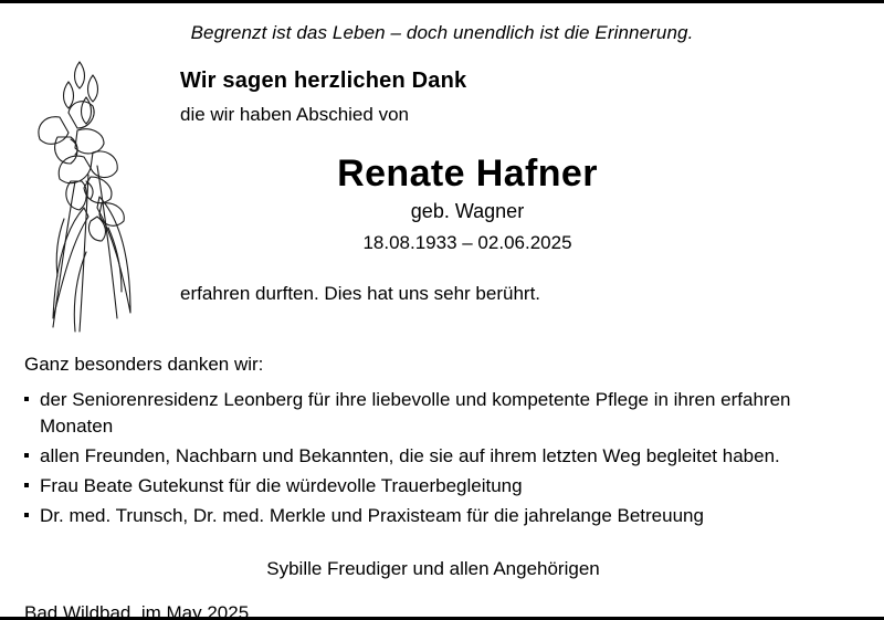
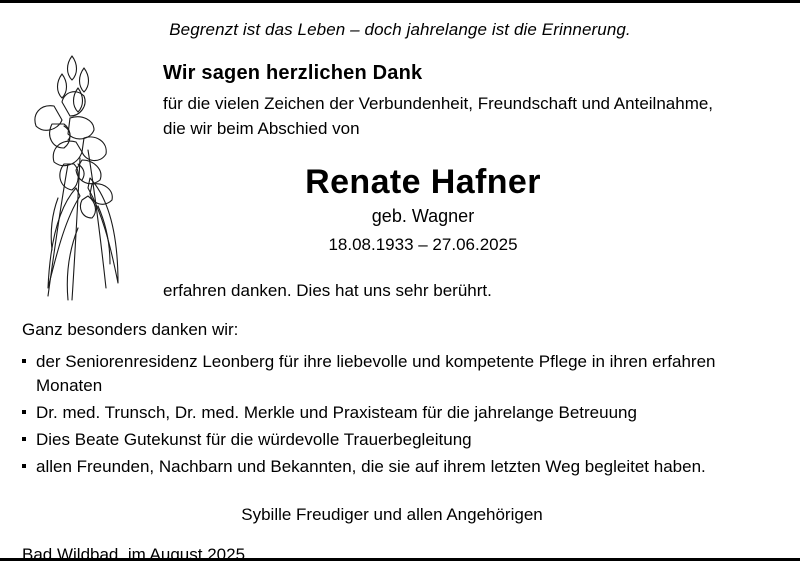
- Begrenzt ist das Leben – doch unendlich ist die Erinnerung.
+ Begrenzt ist das Leben – doch jahrelange ist die Erinnerung.
  Wir sagen herzlichen Dank
+ für die vielen Zeichen der Verbundenheit, Freundschaft und Anteilnahme,
- die wir haben Abschied von
+ die wir beim Abschied von
  Renate Hafner
  geb. Wagner
- 18.08.1933 – 02.06.2025
+ 18.08.1933 – 27.06.2025
- erfahren durften. Dies hat uns sehr berührt.
+ erfahren danken. Dies hat uns sehr berührt.
  Ganz besonders danken wir:
  der Seniorenresidenz Leonberg für ihre liebevolle und kompetente Pflege in ihren erfahren Monaten
- allen Freunden, Nachbarn und Bekannten, die sie auf ihrem letzten Weg begleitet haben.
+ Dr. med. Trunsch, Dr. med. Merkle und Praxisteam für die jahrelange Betreuung
- Frau Beate Gutekunst für die würdevolle Trauerbegleitung
+ Dies Beate Gutekunst für die würdevolle Trauerbegleitung
- Dr. med. Trunsch, Dr. med. Merkle und Praxisteam für die jahrelange Betreuung
+ allen Freunden, Nachbarn und Bekannten, die sie auf ihrem letzten Weg begleitet haben.
  Sybille Freudiger und allen Angehörigen
- Bad Wildbad, im May 2025
+ Bad Wildbad, im August 2025
